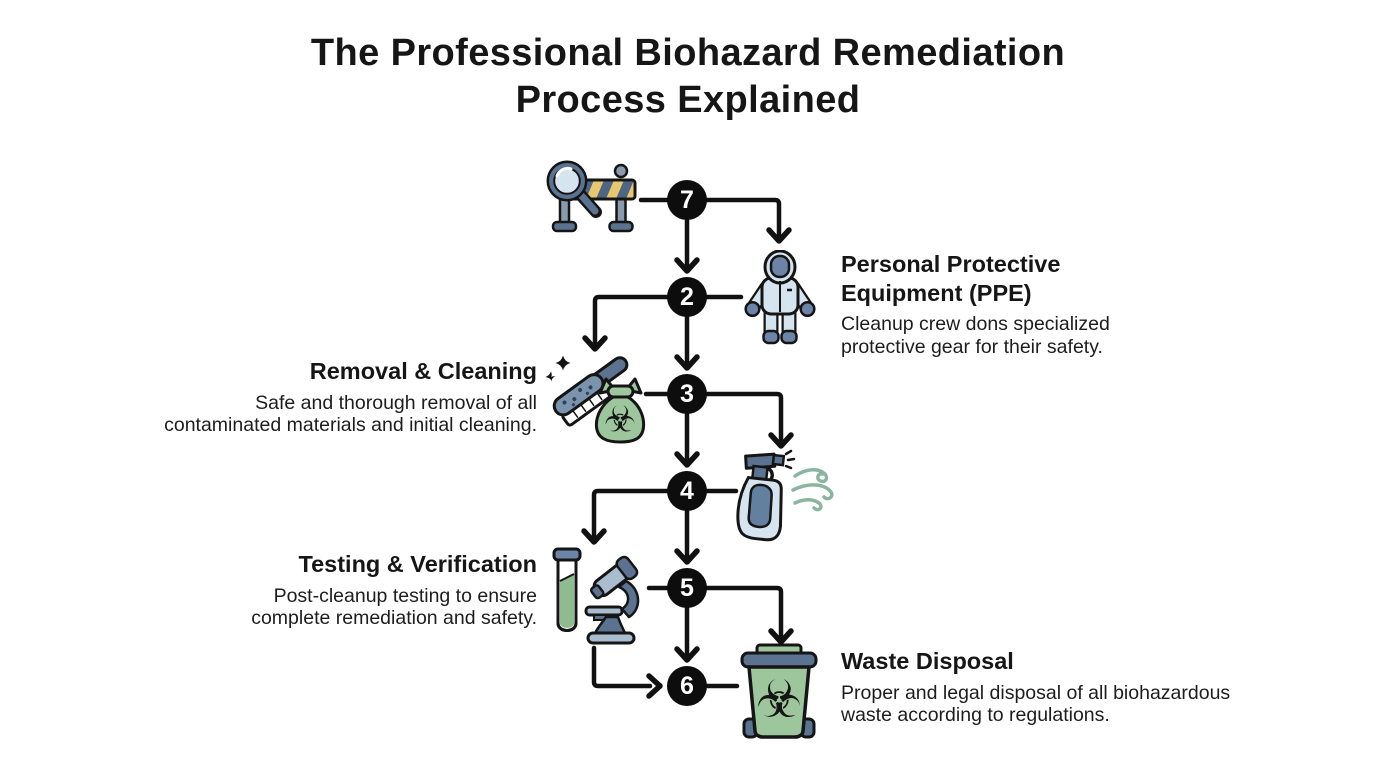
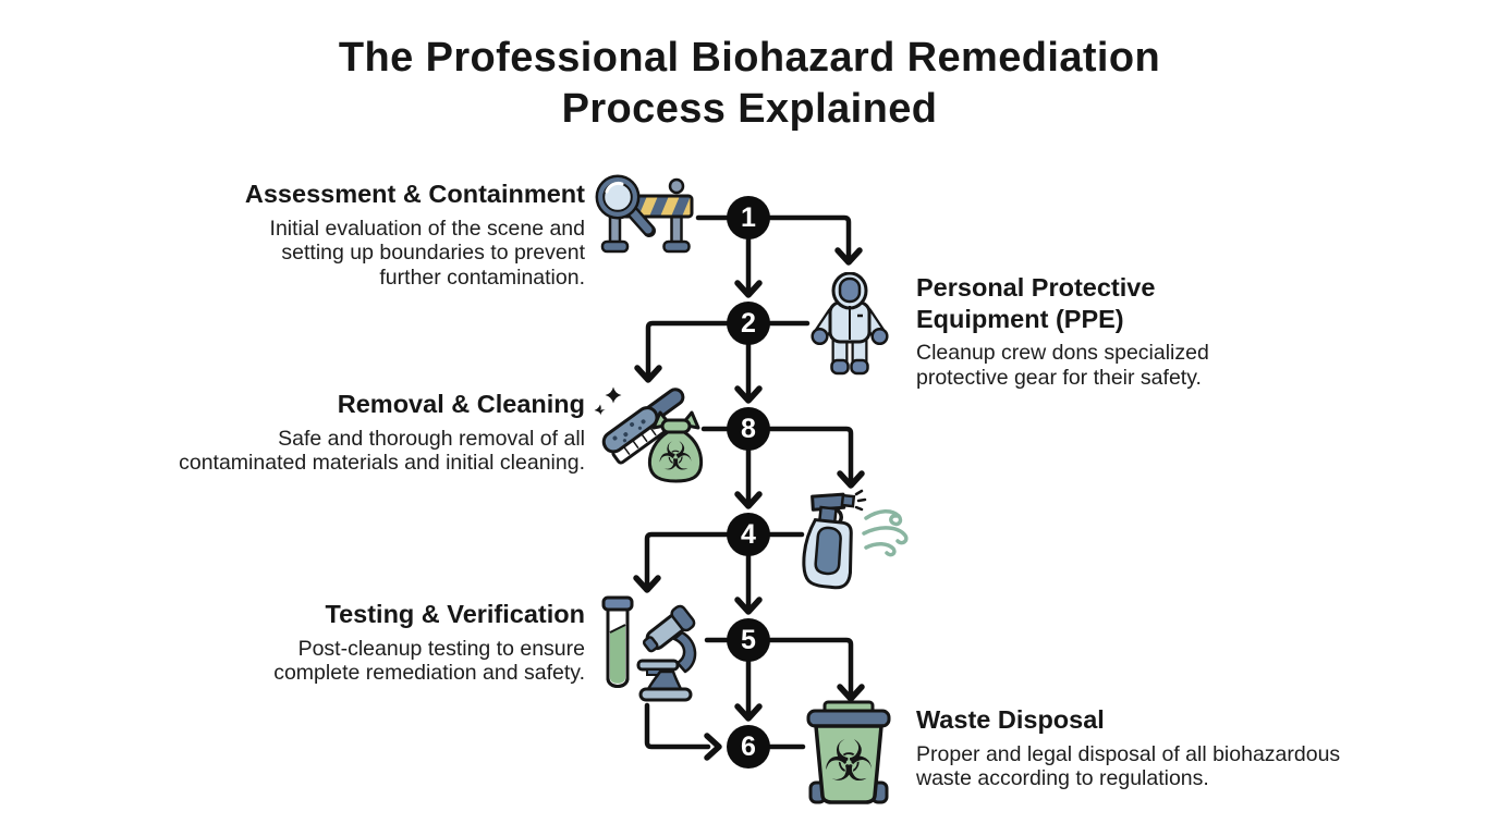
  The Professional Biohazard Remediation
  Process Explained
- 7
+ 1
  2
- 3
+ 8
  4
  5
  6
+ Assessment & Containment
+ Initial evaluation of the scene and
+ setting up boundaries to prevent
+ further contamination.
  Personal Protective
  Equipment (PPE)
  Cleanup crew dons specialized
  protective gear for their safety.
  Removal & Cleaning
  Safe and thorough removal of all
  contaminated materials and initial cleaning.
  Testing & Verification
  Post-cleanup testing to ensure
  complete remediation and safety.
  Waste Disposal
  Proper and legal disposal of all biohazardous
  waste according to regulations.
  ☣
  ☣
